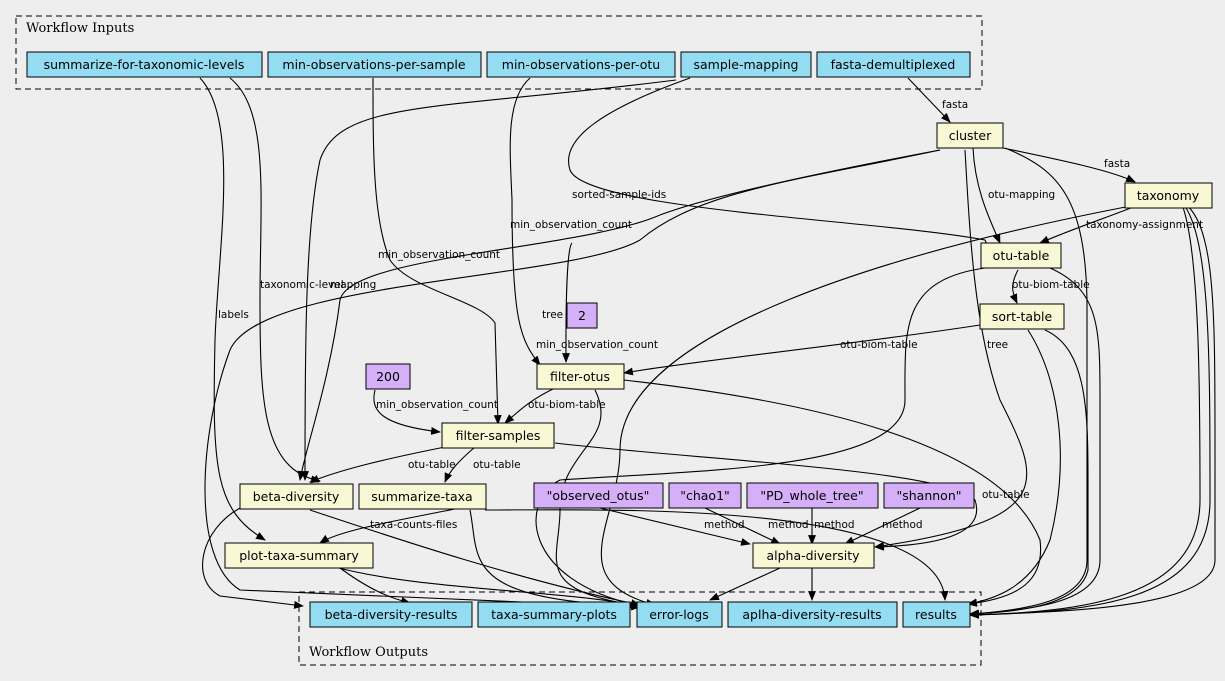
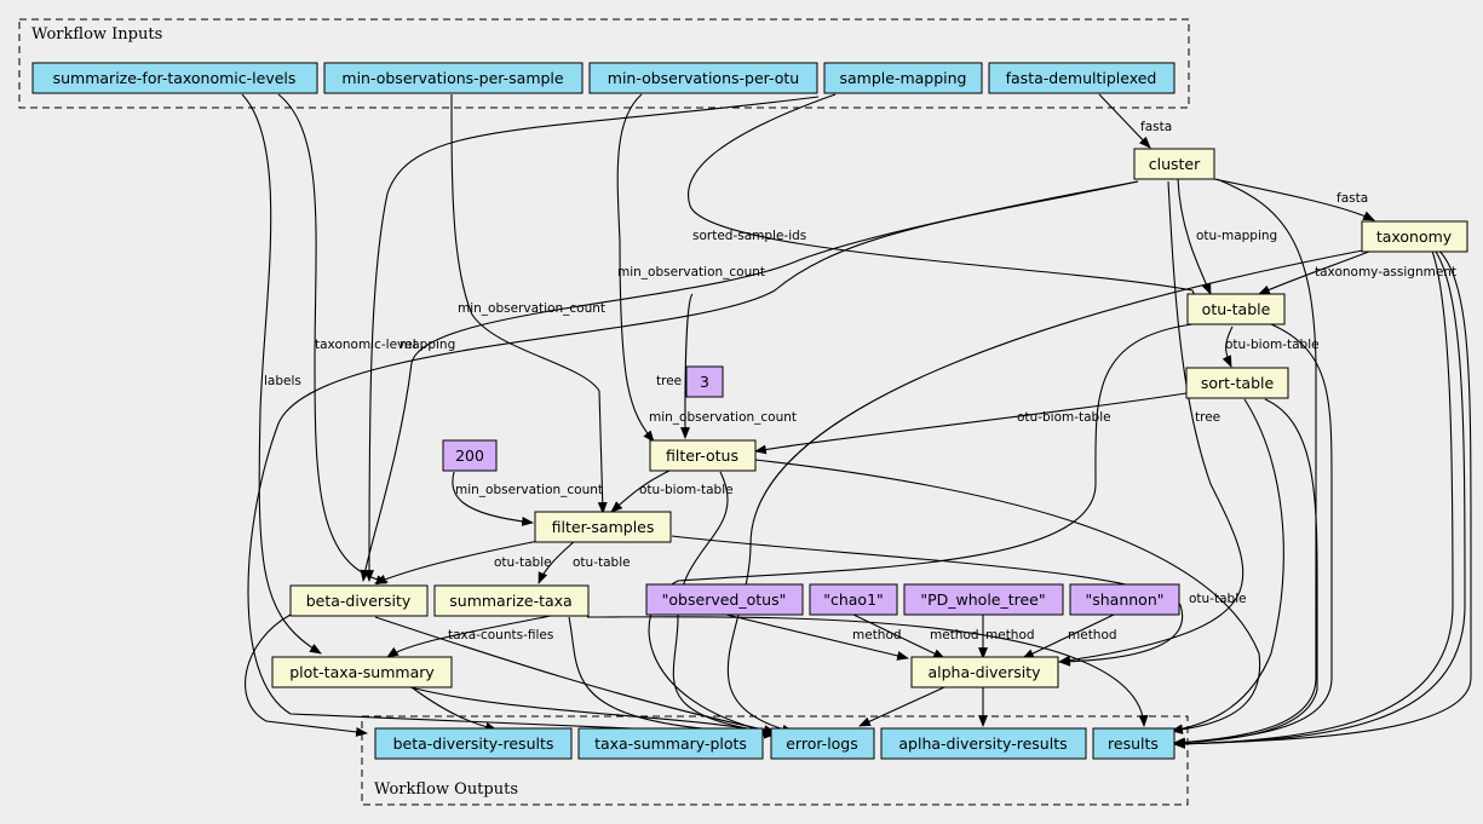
  Workflow Inputs
  Workflow Outputs
  fasta
  fasta
  sorted-sample-ids
  otu-mapping
  taxonomy-assignment
  otu-biom-table
  min_observation_count
  min_observation_count
  taxonomic-level
  mapping
  labels
  tree
  min_observation_count
  otu-biom-table
  tree
  min_observation_count
  otu-biom-table
  otu-table
  otu-table
  otu-table
  taxa-counts-files
  method
  method
  method
  method
  summarize-for-taxonomic-levels
  min-observations-per-sample
  min-observations-per-otu
  sample-mapping
  fasta-demultiplexed
  cluster
  taxonomy
  otu-table
  sort-table
- 2
+ 3
  filter-otus
  200
  filter-samples
  beta-diversity
  summarize-taxa
  "observed_otus"
  "chao1"
  "PD_whole_tree"
  "shannon"
  plot-taxa-summary
  alpha-diversity
  beta-diversity-results
  taxa-summary-plots
  error-logs
  aplha-diversity-results
  results
